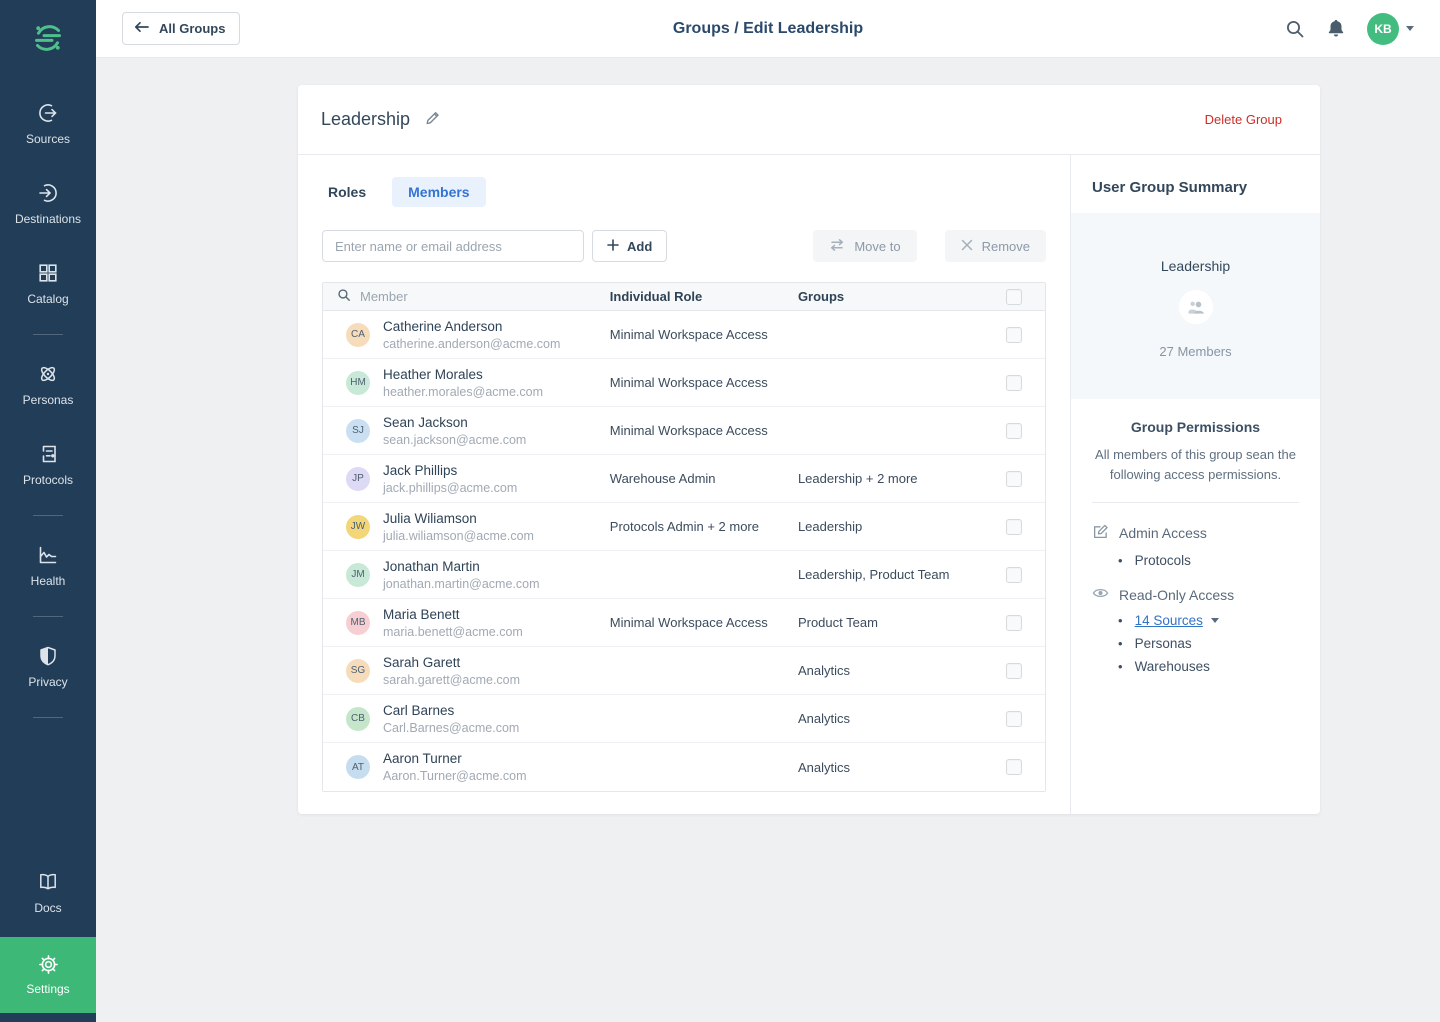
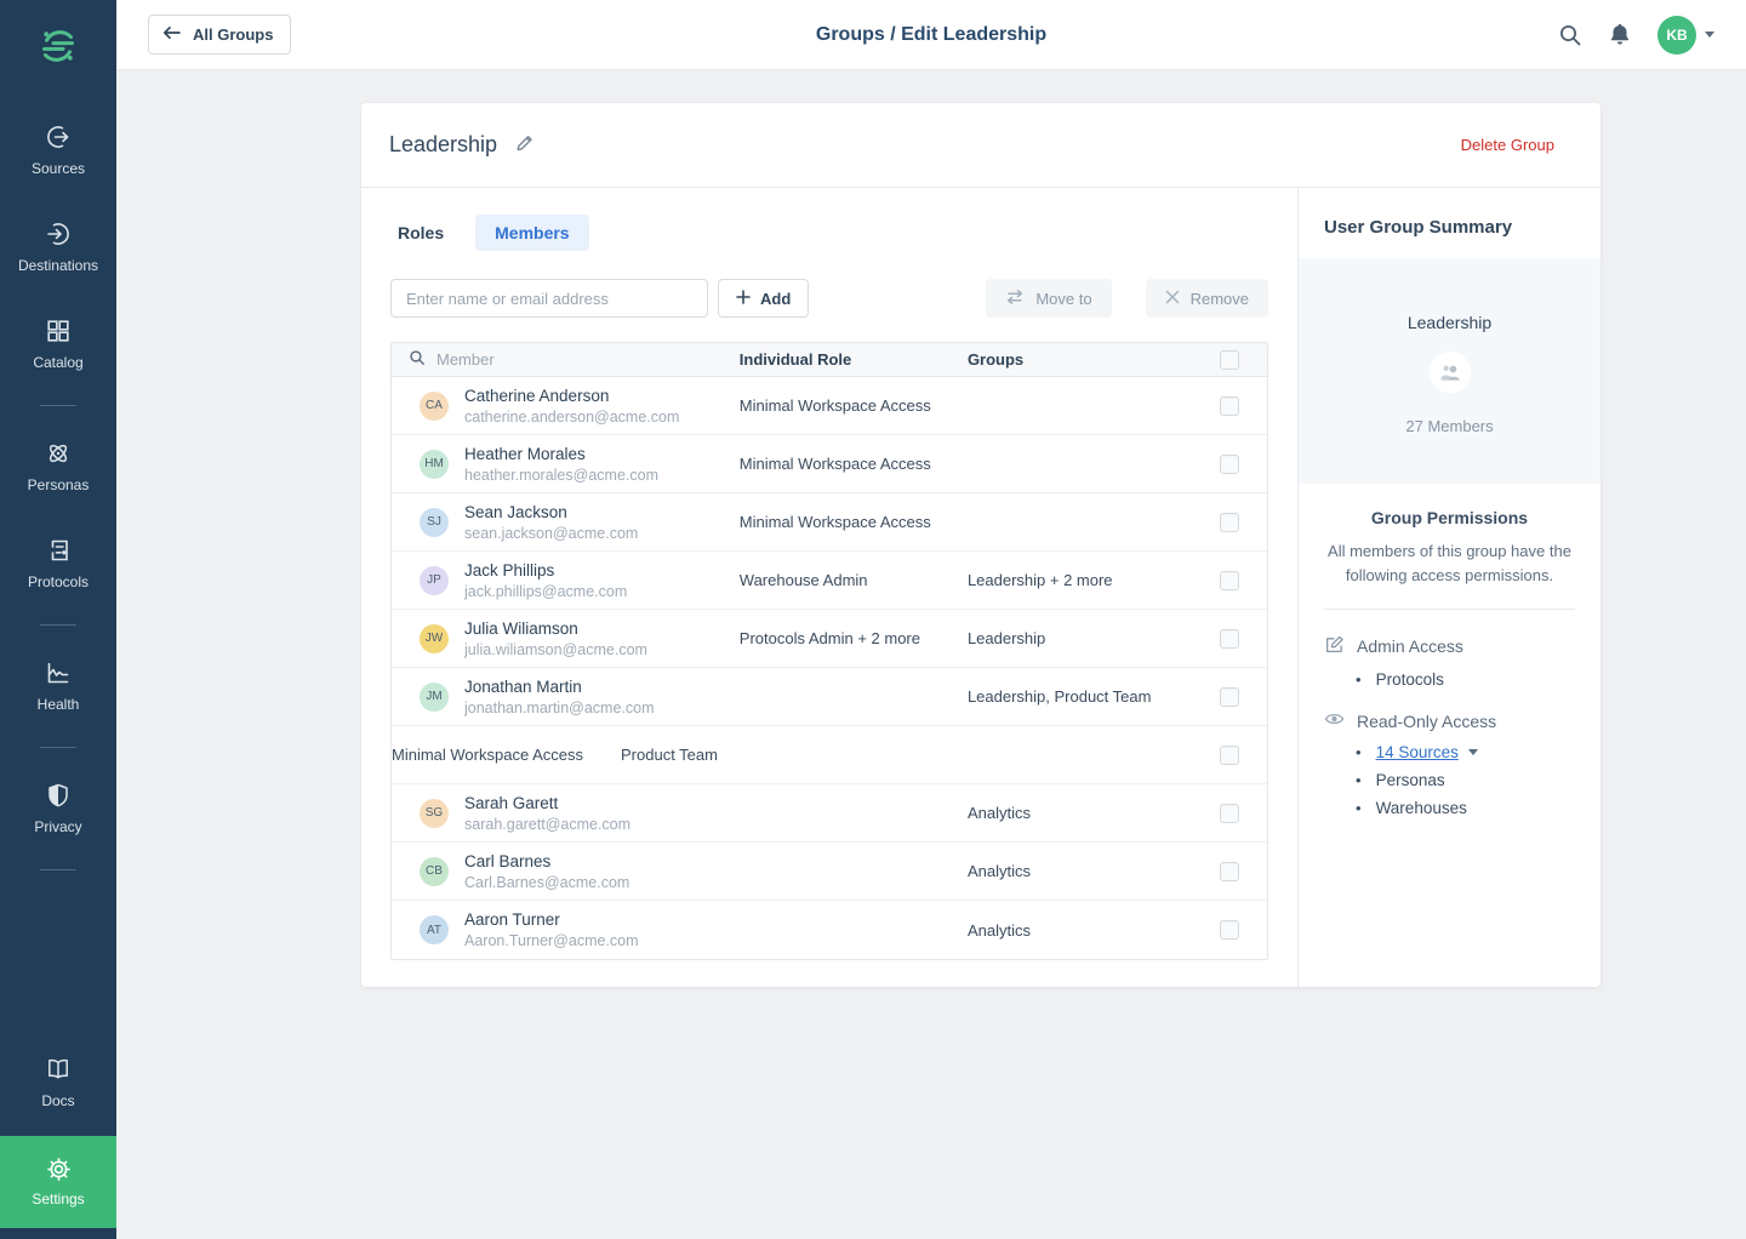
  Sources
  Destinations
  Catalog
  Personas
  Protocols
  Health
  Privacy
  Docs
  Settings
  All Groups
  Groups / Edit Leadership
  KB
  Leadership
  Delete Group
  Roles
  Members
  Enter name or email address
  Add
  Move to
  Remove
  Member
  Individual Role
  Groups
  CA
  Catherine Anderson
  catherine.anderson@acme.com
  Minimal Workspace Access
  HM
  Heather Morales
  heather.morales@acme.com
  Minimal Workspace Access
  SJ
  Sean Jackson
  sean.jackson@acme.com
  Minimal Workspace Access
  JP
  Jack Phillips
  jack.phillips@acme.com
  Warehouse Admin
  Leadership + 2 more
  JW
  Julia Wiliamson
  julia.wiliamson@acme.com
  Protocols Admin + 2 more
  Leadership
  JM
  Jonathan Martin
  jonathan.martin@acme.com
  Leadership, Product Team
- MB
- Maria Benett
- maria.benett@acme.com
  Minimal Workspace Access
  Product Team
  SG
  Sarah Garett
  sarah.garett@acme.com
  Analytics
  CB
  Carl Barnes
  Carl.Barnes@acme.com
  Analytics
  AT
  Aaron Turner
  Aaron.Turner@acme.com
  Analytics
  User Group Summary
  Leadership
  27 Members
  Group Permissions
- All members of this group sean the following access permissions.
+ All members of this group have the following access permissions.
  Admin Access
  Protocols
  Read-Only Access
  14 Sources
  Personas
  Warehouses
